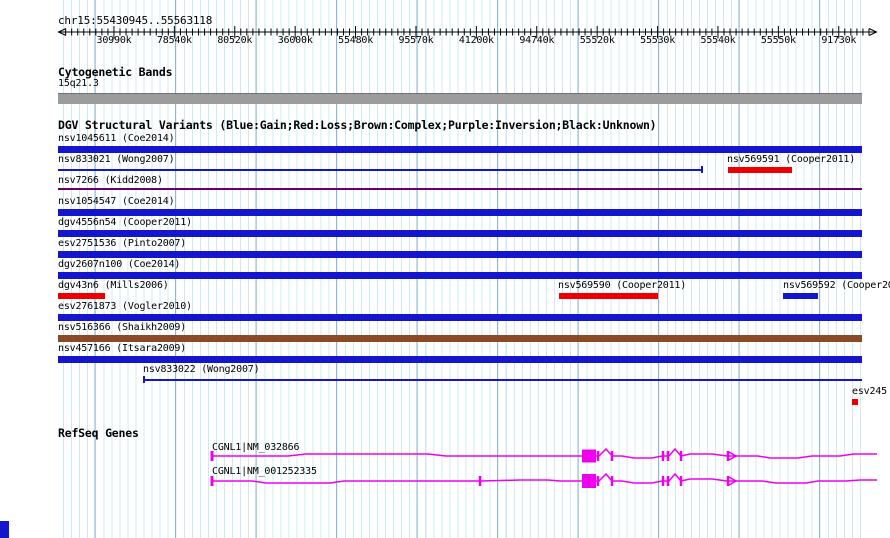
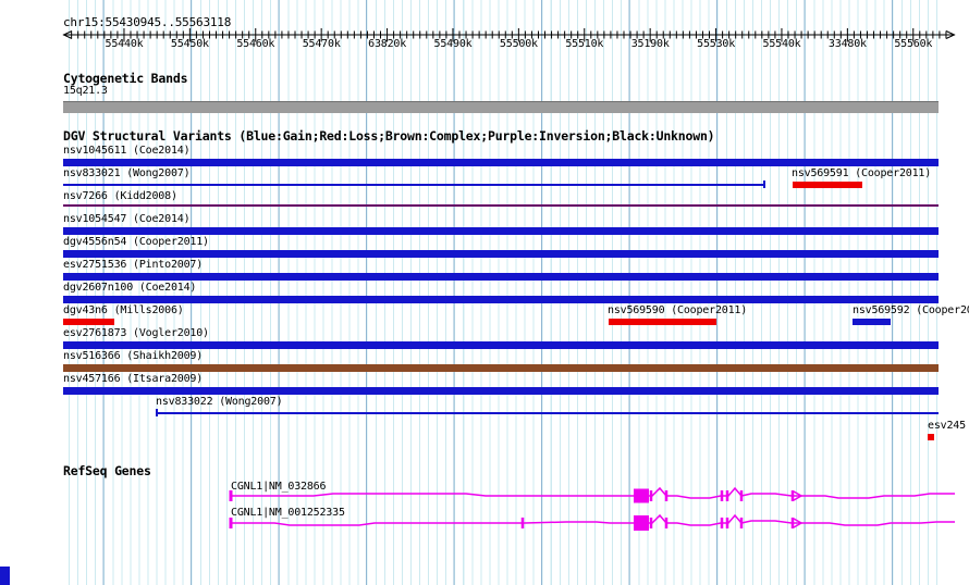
  chr15:55430945..55563118
- 30990k
+ 55440k
- 78540k
+ 55450k
- 80520k
+ 55460k
- 36000k
+ 55470k
- 55480k
+ 63820k
- 95570k
+ 55490k
- 41200k
+ 55500k
- 94740k
+ 55510k
- 55520k
+ 35190k
  55530k
  55540k
- 55550k
+ 33480k
- 91730k
+ 55560k
  Cytogenetic Bands
  15q21.3
  DGV Structural Variants (Blue:Gain;Red:Loss;Brown:Complex;Purple:Inversion;Black:Unknown)
  nsv1045611 (Coe2014)
  nsv833021 (Wong2007)
  nsv569591 (Cooper2011)
  nsv7266 (Kidd2008)
  nsv1054547 (Coe2014)
  dgv4556n54 (Cooper2011)
  esv2751536 (Pinto2007)
  dgv2607n100 (Coe2014)
  dgv43n6 (Mills2006)
  nsv569590 (Cooper2011)
  nsv569592 (Cooper2
  esv2761873 (Vogler2010)
  nsv516366 (Shaikh2009)
  nsv457166 (Itsara2009)
  nsv833022 (Wong2007)
  esv245
  RefSeq Genes
  CGNL1|NM_032866
  CGNL1|NM_001252335
